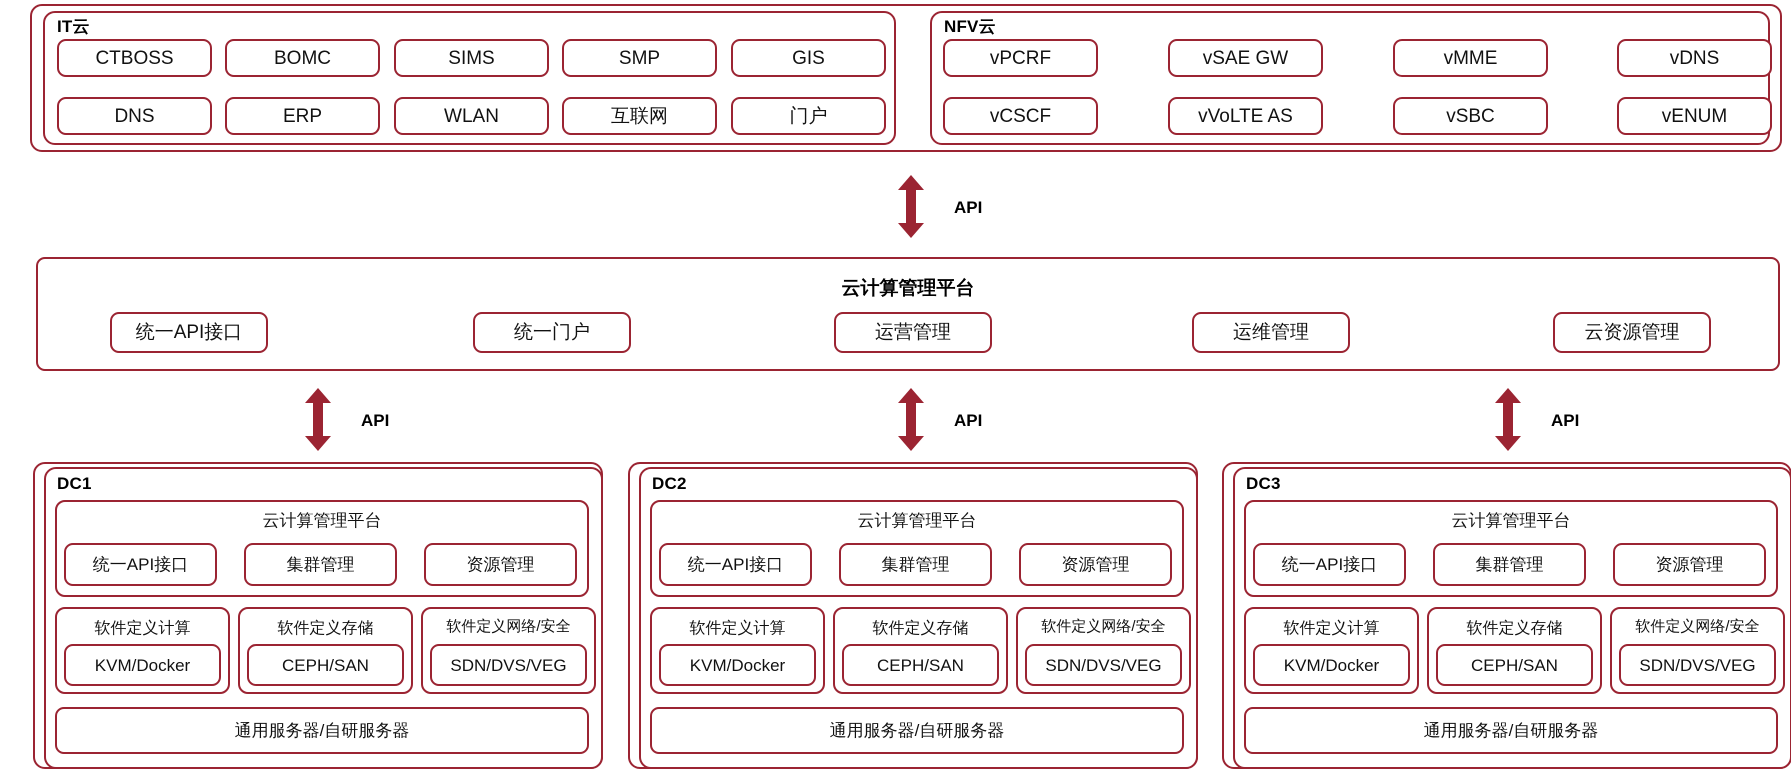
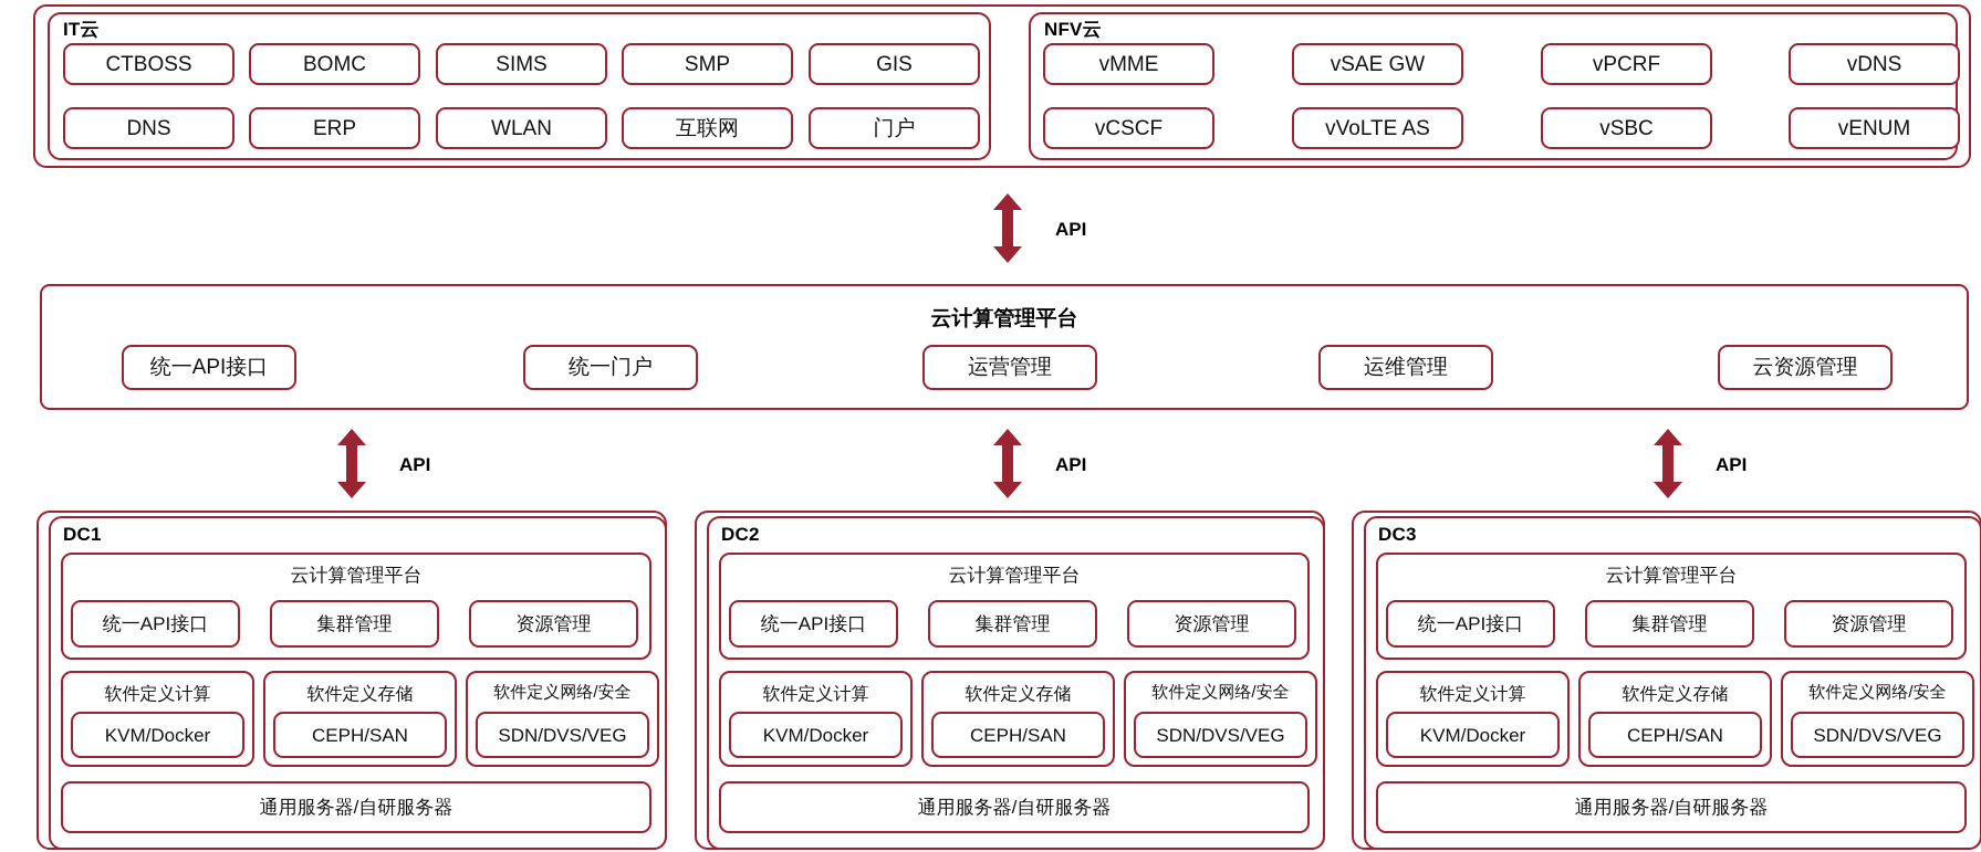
  IT云
  CTBOSS
  BOMC
  SIMS
  SMP
  GIS
  DNS
  ERP
  WLAN
  互联网
  门户
  NFV云
- vPCRF
+ vMME
  vSAE GW
- vMME
+ vPCRF
  vDNS
  vCSCF
  vVoLTE AS
  vSBC
  vENUM
  API
  云计算管理平台
  统一API接口
  统一门户
  运营管理
  运维管理
  云资源管理
  API
  API
  API
  DC1
  云计算管理平台
  统一API接口
  集群管理
  资源管理
  软件定义计算
  KVM/Docker
  软件定义存储
  CEPH/SAN
  软件定义网络/安全
  SDN/DVS/VEG
  通用服务器/自研服务器
  DC2
  云计算管理平台
  统一API接口
  集群管理
  资源管理
  软件定义计算
  KVM/Docker
  软件定义存储
  CEPH/SAN
  软件定义网络/安全
  SDN/DVS/VEG
  通用服务器/自研服务器
  DC3
  云计算管理平台
  统一API接口
  集群管理
  资源管理
  软件定义计算
  KVM/Docker
  软件定义存储
  CEPH/SAN
  软件定义网络/安全
  SDN/DVS/VEG
  通用服务器/自研服务器
